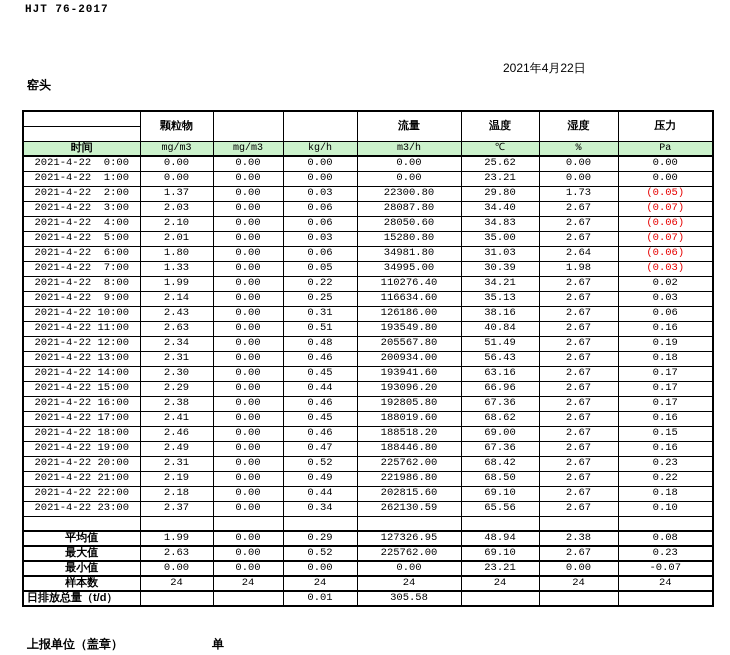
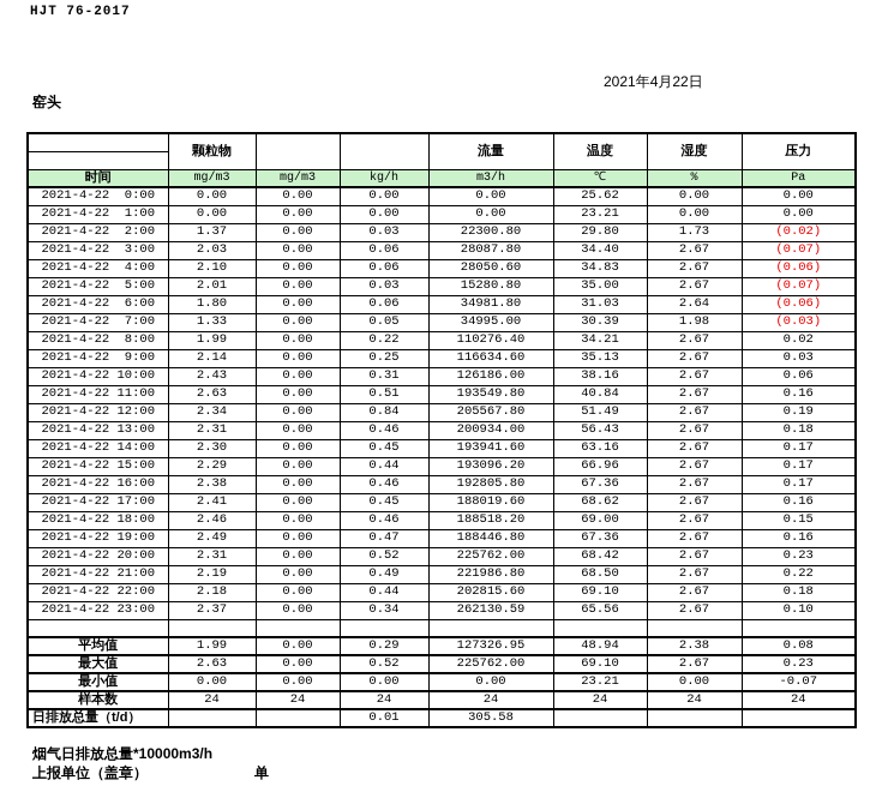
  HJT 76-2017
  窑头
  2021年4月22日
  	颗粒物			流量	温度	湿度	压力
  时间	mg/m3	mg/m3	kg/h	m3/h	℃	%	Pa
  2021-4-22 0:00	0.00	0.00	0.00	0.00	25.62	0.00	0.00
  2021-4-22 1:00	0.00	0.00	0.00	0.00	23.21	0.00	0.00
- 2021-4-22 2:00	1.37	0.00	0.03	22300.80	29.80	1.73	(0.05)
+ 2021-4-22 2:00	1.37	0.00	0.03	22300.80	29.80	1.73	(0.02)
  2021-4-22 3:00	2.03	0.00	0.06	28087.80	34.40	2.67	(0.07)
  2021-4-22 4:00	2.10	0.00	0.06	28050.60	34.83	2.67	(0.06)
  2021-4-22 5:00	2.01	0.00	0.03	15280.80	35.00	2.67	(0.07)
  2021-4-22 6:00	1.80	0.00	0.06	34981.80	31.03	2.64	(0.06)
  2021-4-22 7:00	1.33	0.00	0.05	34995.00	30.39	1.98	(0.03)
  2021-4-22 8:00	1.99	0.00	0.22	110276.40	34.21	2.67	0.02
  2021-4-22 9:00	2.14	0.00	0.25	116634.60	35.13	2.67	0.03
  2021-4-22 10:00	2.43	0.00	0.31	126186.00	38.16	2.67	0.06
  2021-4-22 11:00	2.63	0.00	0.51	193549.80	40.84	2.67	0.16
- 2021-4-22 12:00	2.34	0.00	0.48	205567.80	51.49	2.67	0.19
+ 2021-4-22 12:00	2.34	0.00	0.84	205567.80	51.49	2.67	0.19
  2021-4-22 13:00	2.31	0.00	0.46	200934.00	56.43	2.67	0.18
  2021-4-22 14:00	2.30	0.00	0.45	193941.60	63.16	2.67	0.17
  2021-4-22 15:00	2.29	0.00	0.44	193096.20	66.96	2.67	0.17
  2021-4-22 16:00	2.38	0.00	0.46	192805.80	67.36	2.67	0.17
  2021-4-22 17:00	2.41	0.00	0.45	188019.60	68.62	2.67	0.16
  2021-4-22 18:00	2.46	0.00	0.46	188518.20	69.00	2.67	0.15
  2021-4-22 19:00	2.49	0.00	0.47	188446.80	67.36	2.67	0.16
  2021-4-22 20:00	2.31	0.00	0.52	225762.00	68.42	2.67	0.23
  2021-4-22 21:00	2.19	0.00	0.49	221986.80	68.50	2.67	0.22
  2021-4-22 22:00	2.18	0.00	0.44	202815.60	69.10	2.67	0.18
  2021-4-22 23:00	2.37	0.00	0.34	262130.59	65.56	2.67	0.10
  平均值	1.99	0.00	0.29	127326.95	48.94	2.38	0.08
  最大值	2.63	0.00	0.52	225762.00	69.10	2.67	0.23
  最小值	0.00	0.00	0.00	0.00	23.21	0.00	-0.07
  样本数	24	24	24	24	24	24	24
  日排放总量（t/d）			0.01	305.58
+ 烟气日排放总量*10000m3/h
  上报单位（盖章）
